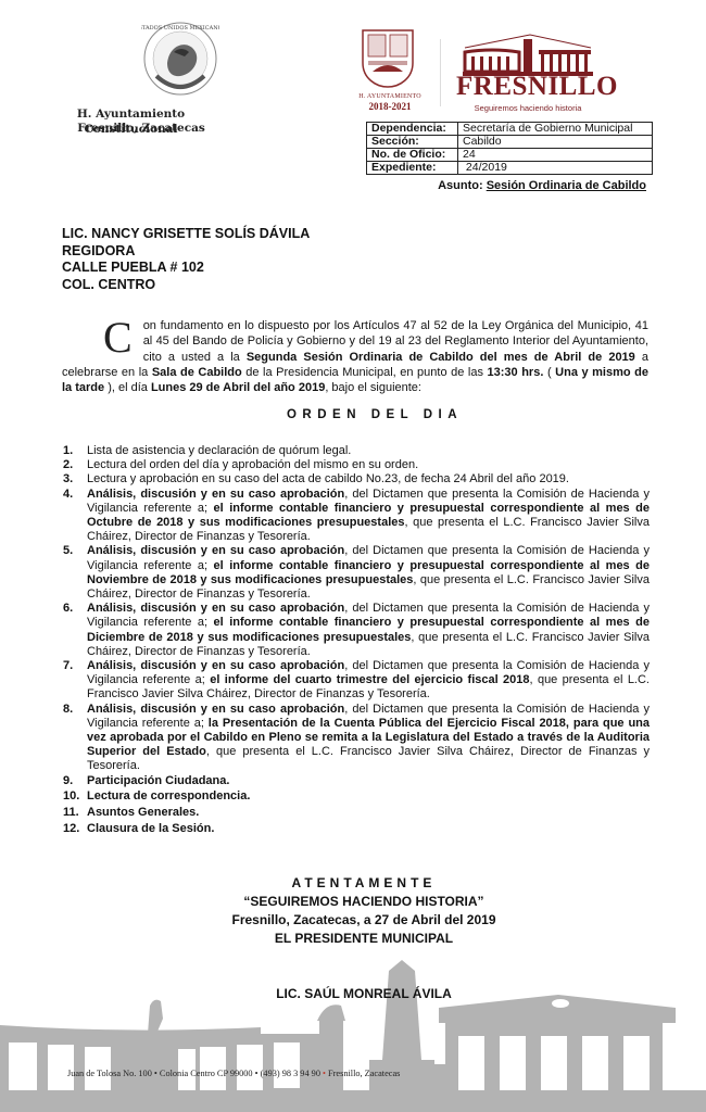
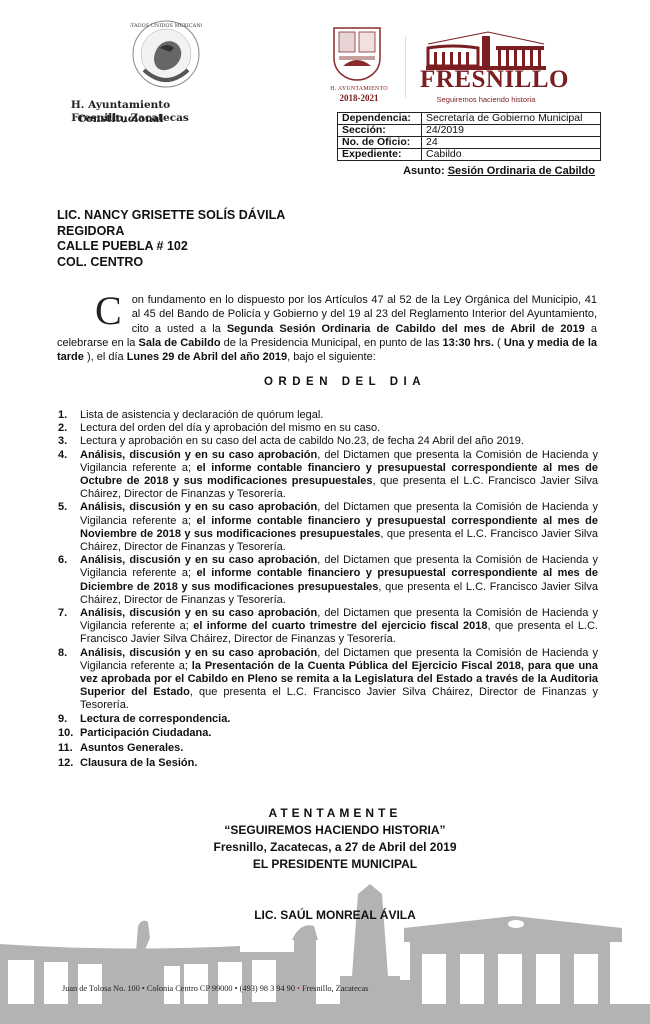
  H. Ayuntamiento Constitucional
  Fresnillo, Zacatecas
  2018-2021
  FRESNILLO
  Seguiremos haciendo historia
  Dependencia:	Secretaría de Gobierno Municipal
- Sección:	Cabildo
+ Sección:	24/2019
  No. de Oficio:	24
- Expediente:	24/2019
+ Expediente:	Cabildo
  Asunto: Sesión Ordinaria de Cabildo
  LIC. NANCY GRISETTE SOLÍS DÁVILA
  REGIDORA
  CALLE PUEBLA # 102
  COL. CENTRO
  C
- on fundamento en lo dispuesto por los Artículos 47 al 52 de la Ley Orgánica del Municipio, 41 al 45 del Bando de Policía y Gobierno y del 19 al 23 del Reglamento Interior del Ayuntamiento, cito a usted a la Segunda Sesión Ordinaria de Cabildo del mes de Abril de 2019 a celebrarse en la Sala de Cabildo de la Presidencia Municipal, en punto de las 13:30 hrs. ( Una y mismo de la tarde ), el día Lunes 29 de Abril del año 2019, bajo el siguiente:
+ on fundamento en lo dispuesto por los Artículos 47 al 52 de la Ley Orgánica del Municipio, 41 al 45 del Bando de Policía y Gobierno y del 19 al 23 del Reglamento Interior del Ayuntamiento, cito a usted a la Segunda Sesión Ordinaria de Cabildo del mes de Abril de 2019 a celebrarse en la Sala de Cabildo de la Presidencia Municipal, en punto de las 13:30 hrs. ( Una y media de la tarde ), el día Lunes 29 de Abril del año 2019, bajo el siguiente:
  ORDEN DEL DIA
  1.
  Lista de asistencia y declaración de quórum legal.
  2.
- Lectura del orden del día y aprobación del mismo en su orden.
+ Lectura del orden del día y aprobación del mismo en su caso.
  3.
  Lectura y aprobación en su caso del acta de cabildo No.23, de fecha 24 Abril del año 2019.
  4.
  Análisis, discusión y en su caso aprobación, del Dictamen que presenta la Comisión de Hacienda y Vigilancia referente a; el informe contable financiero y presupuestal correspondiente al mes de Octubre de 2018 y sus modificaciones presupuestales, que presenta el L.C. Francisco Javier Silva Cháirez, Director de Finanzas y Tesorería.
  5.
  Análisis, discusión y en su caso aprobación, del Dictamen que presenta la Comisión de Hacienda y Vigilancia referente a; el informe contable financiero y presupuestal correspondiente al mes de Noviembre de 2018 y sus modificaciones presupuestales, que presenta el L.C. Francisco Javier Silva Cháirez, Director de Finanzas y Tesorería.
  6.
  Análisis, discusión y en su caso aprobación, del Dictamen que presenta la Comisión de Hacienda y Vigilancia referente a; el informe contable financiero y presupuestal correspondiente al mes de Diciembre de 2018 y sus modificaciones presupuestales, que presenta el L.C. Francisco Javier Silva Cháirez, Director de Finanzas y Tesorería.
  7.
  Análisis, discusión y en su caso aprobación, del Dictamen que presenta la Comisión de Hacienda y Vigilancia referente a; el informe del cuarto trimestre del ejercicio fiscal 2018, que presenta el L.C. Francisco Javier Silva Cháirez, Director de Finanzas y Tesorería.
  8.
  Análisis, discusión y en su caso aprobación, del Dictamen que presenta la Comisión de Hacienda y Vigilancia referente a; la Presentación de la Cuenta Pública del Ejercicio Fiscal 2018, para que una vez aprobada por el Cabildo en Pleno se remita a la Legislatura del Estado a través de la Auditoria Superior del Estado, que presenta el L.C. Francisco Javier Silva Cháirez, Director de Finanzas y Tesorería.
  9.
- Participación Ciudadana.
+ Lectura de correspondencia.
  10.
- Lectura de correspondencia.
+ Participación Ciudadana.
  11.
  Asuntos Generales.
  12.
  Clausura de la Sesión.
  ATENTAMENTE
  “SEGUIREMOS HACIENDO HISTORIA”
  Fresnillo, Zacatecas, a 27 de Abril del 2019
  EL PRESIDENTE MUNICIPAL
  LIC. SAÚL MONREAL ÁVILA
  Juan de Tolosa No. 100 • Colonia Centro CP 99000 • (493) 98 3 94 90 • Fresnillo, Zacatecas
